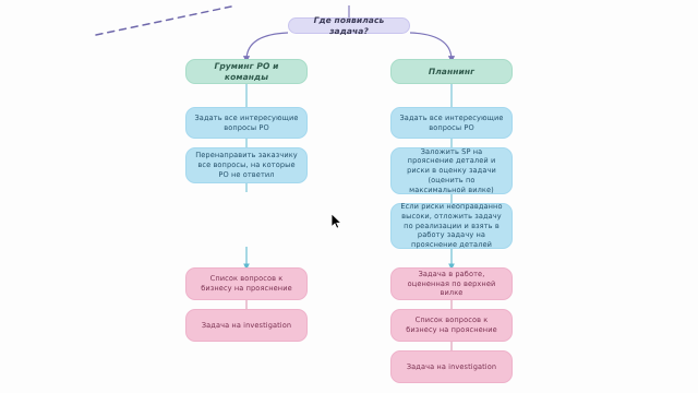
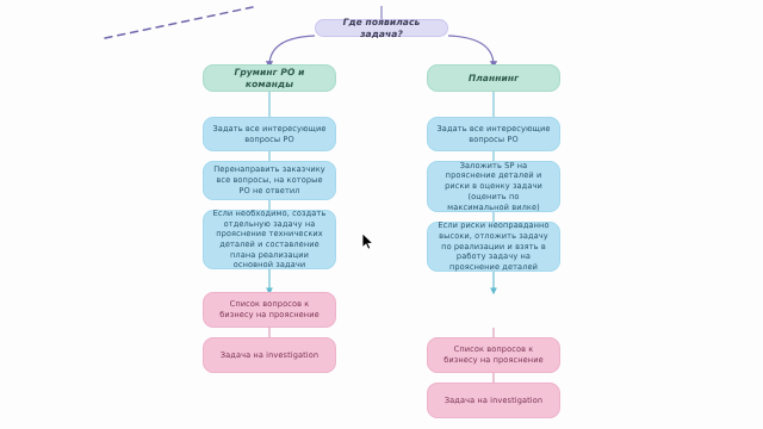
  Где появилась задача?
  Груминг PO и команды
  Планнинг
  Задать все интересующие вопросы PO
  Перенаправить заказчику все вопросы, на которые PO не ответил
+ Если необходимо, создать отдельную задачу на прояснение технических деталей и составление плана реализации основной задачи
  Список вопросов к бизнесу на прояснение
  Задача на investigation
  Задать все интересующие вопросы PO
  Заложить SP на прояснение деталей и риски в оценку задачи (оценить по максимальной вилке)
  Если риски неоправданно высоки, отложить задачу по реализации и взять в работу задачу на прояснение деталей
- Задача в работе, оцененная по верхней вилке
  Список вопросов к бизнесу на прояснение
  Задача на investigation
